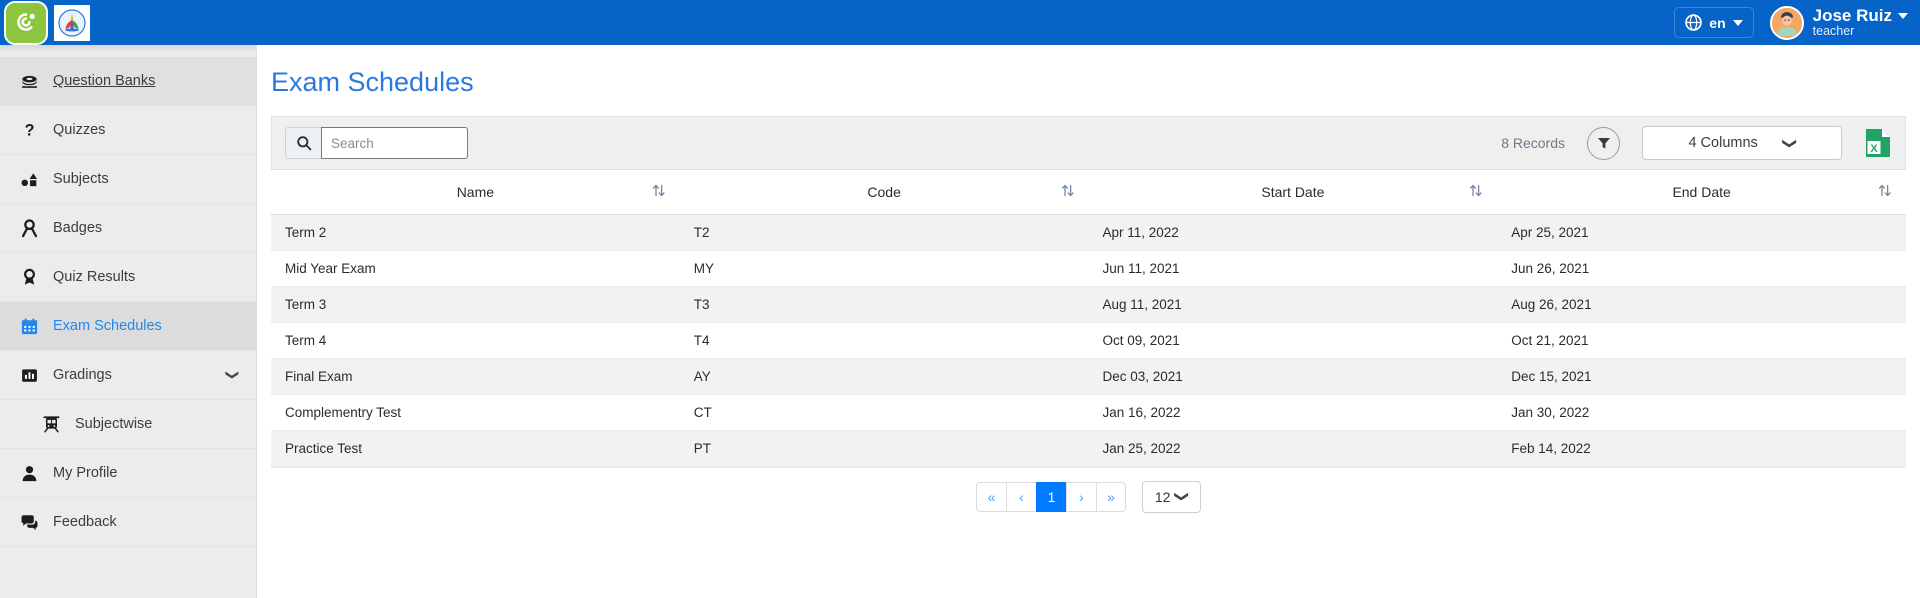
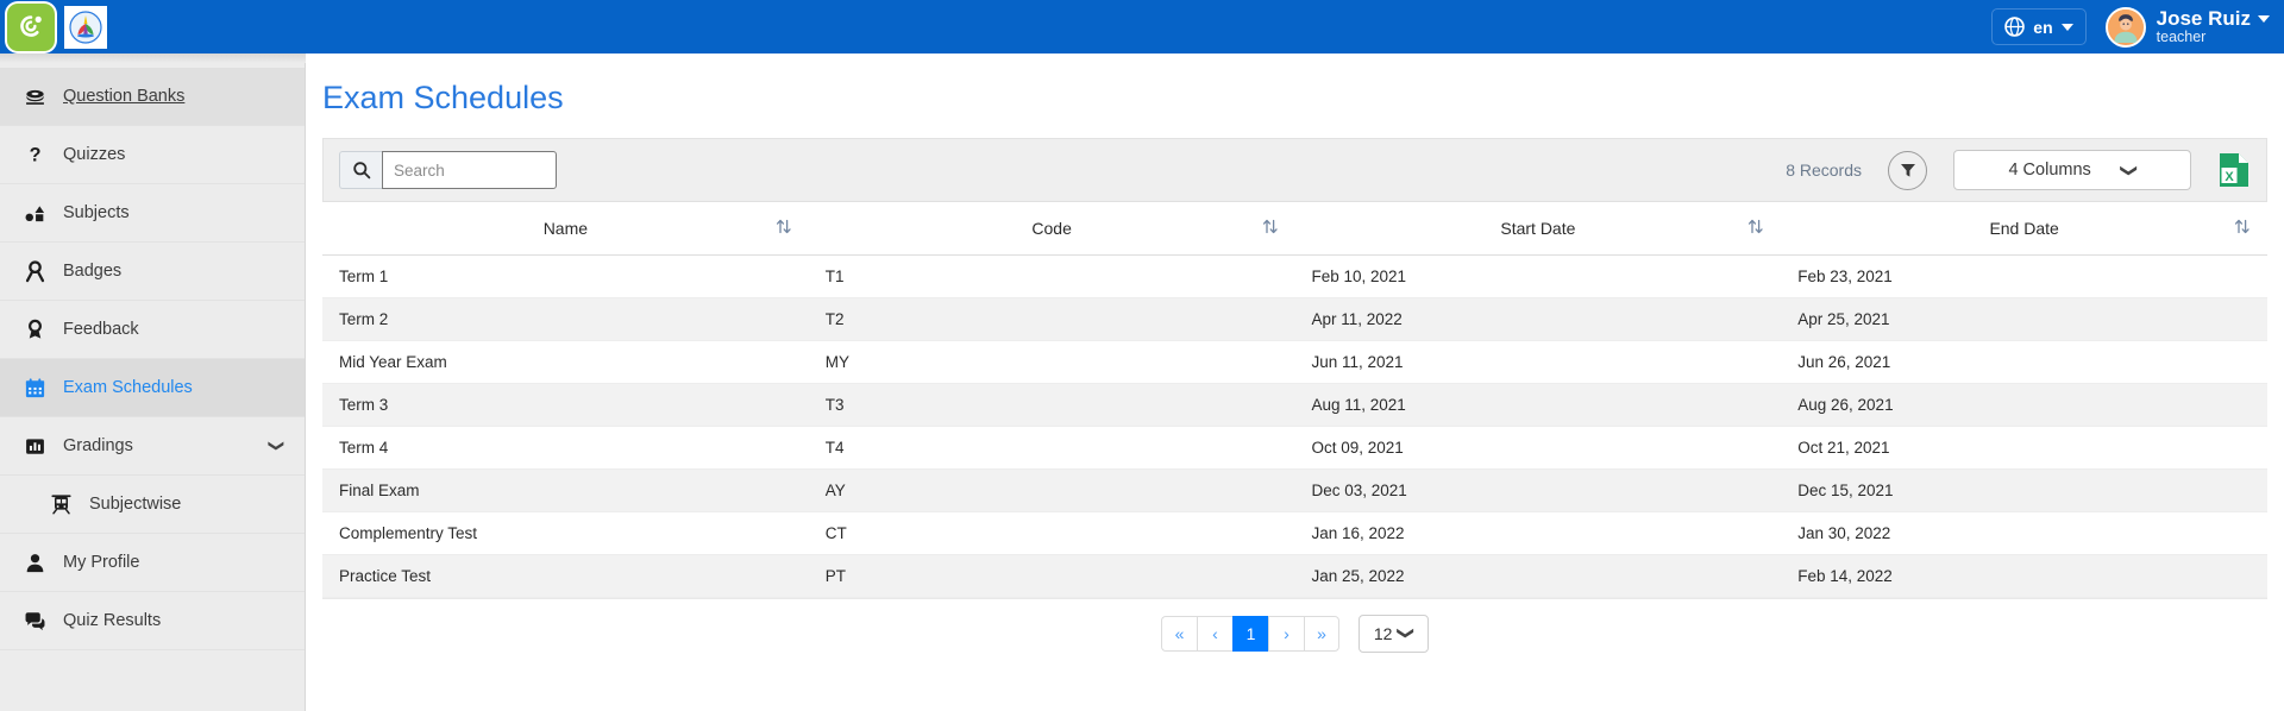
  en
  Jose Ruiz
  teacher
  Question Banks
  ?
  Quizzes
  Subjects
  Badges
- Quiz Results
+ Feedback
  Exam Schedules
  Gradings
  Subjectwise
  My Profile
- Feedback
+ Quiz Results
  Exam Schedules
  Search
  8 Records
  4 Columns
  X
  Name	Code	Start Date	End Date
+ Term 1	T1	Feb 10, 2021	Feb 23, 2021
  Term 2	T2	Apr 11, 2022	Apr 25, 2021
  Mid Year Exam	MY	Jun 11, 2021	Jun 26, 2021
  Term 3	T3	Aug 11, 2021	Aug 26, 2021
  Term 4	T4	Oct 09, 2021	Oct 21, 2021
  Final Exam	AY	Dec 03, 2021	Dec 15, 2021
  Complementry Test	CT	Jan 16, 2022	Jan 30, 2022
  Practice Test	PT	Jan 25, 2022	Feb 14, 2022
  «
  ‹
  1
  ›
  »
  12
